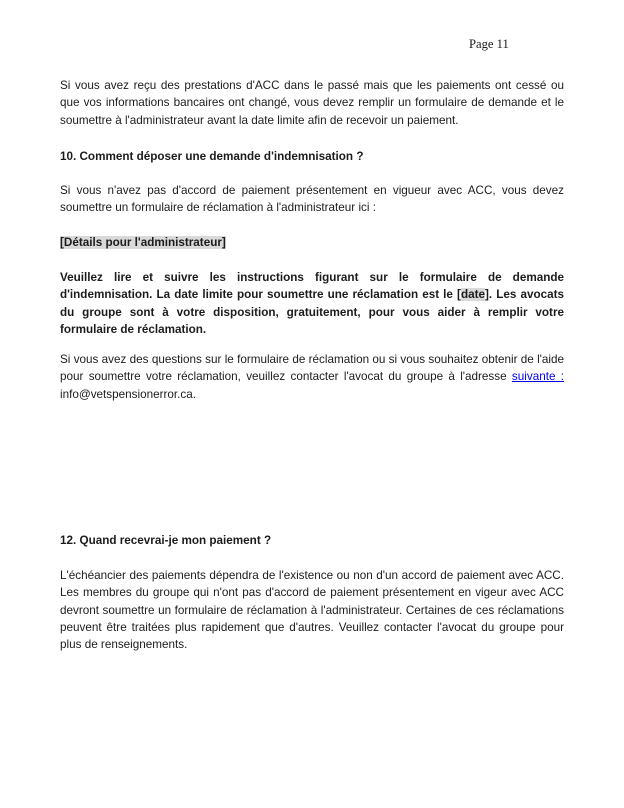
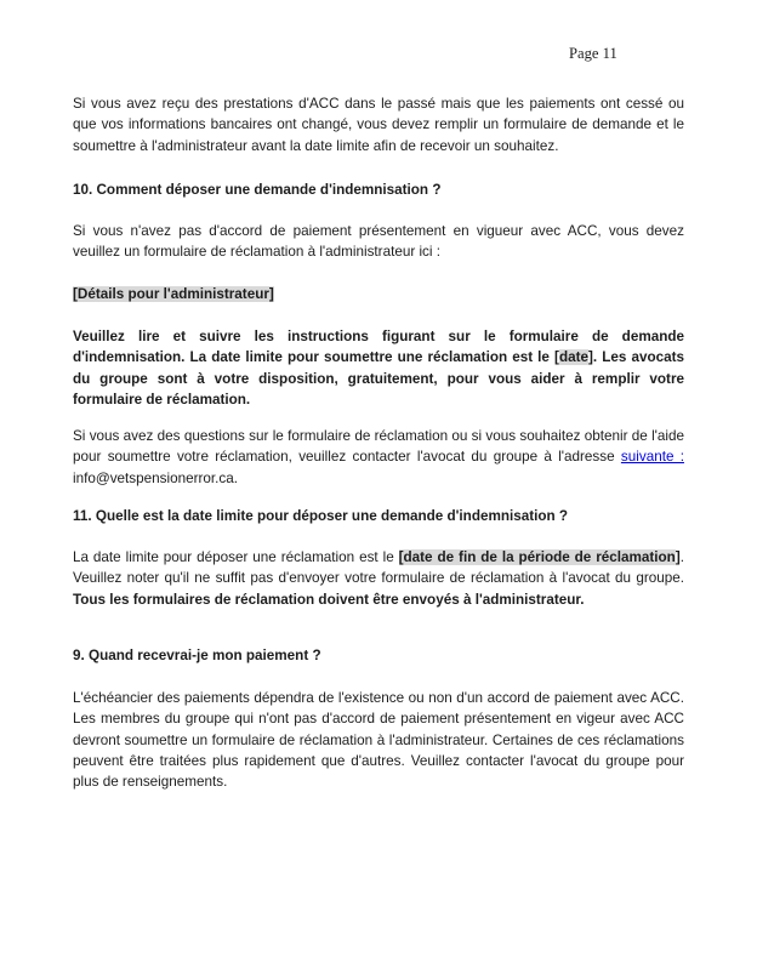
  Page 11
- Si vous avez reçu des prestations d'ACC dans le passé mais que les paiements ont cessé ou que vos informations bancaires ont changé, vous devez remplir un formulaire de demande et le soumettre à l'administrateur avant la date limite afin de recevoir un paiement.
+ Si vous avez reçu des prestations d'ACC dans le passé mais que les paiements ont cessé ou que vos informations bancaires ont changé, vous devez remplir un formulaire de demande et le soumettre à l'administrateur avant la date limite afin de recevoir un souhaitez.
  10. Comment déposer une demande d'indemnisation ?
- Si vous n'avez pas d'accord de paiement présentement en vigueur avec ACC, vous devez soumettre un formulaire de réclamation à l'administrateur ici :
+ Si vous n'avez pas d'accord de paiement présentement en vigueur avec ACC, vous devez veuillez un formulaire de réclamation à l'administrateur ici :
  [Détails pour l'administrateur]
  Veuillez lire et suivre les instructions figurant sur le formulaire de demande d'indemnisation. La date limite pour soumettre une réclamation est le [date]. Les avocats du groupe sont à votre disposition, gratuitement, pour vous aider à remplir votre formulaire de réclamation.
  Si vous avez des questions sur le formulaire de réclamation ou si vous souhaitez obtenir de l'aide pour soumettre votre réclamation, veuillez contacter l'avocat du groupe à l'adresse suivante : info@vetspensionerror.ca.
+ 11. Quelle est la date limite pour déposer une demande d'indemnisation ?
+ La date limite pour déposer une réclamation est le [date de fin de la période de réclamation]. Veuillez noter qu'il ne suffit pas d'envoyer votre formulaire de réclamation à l'avocat du groupe. Tous les formulaires de réclamation doivent être envoyés à l'administrateur.
- 12. Quand recevrai-je mon paiement ?
+ 9. Quand recevrai-je mon paiement ?
  L'échéancier des paiements dépendra de l'existence ou non d'un accord de paiement avec ACC. Les membres du groupe qui n'ont pas d'accord de paiement présentement en vigeur avec ACC devront soumettre un formulaire de réclamation à l'administrateur. Certaines de ces réclamations peuvent être traitées plus rapidement que d'autres. Veuillez contacter l'avocat du groupe pour plus de renseignements.
